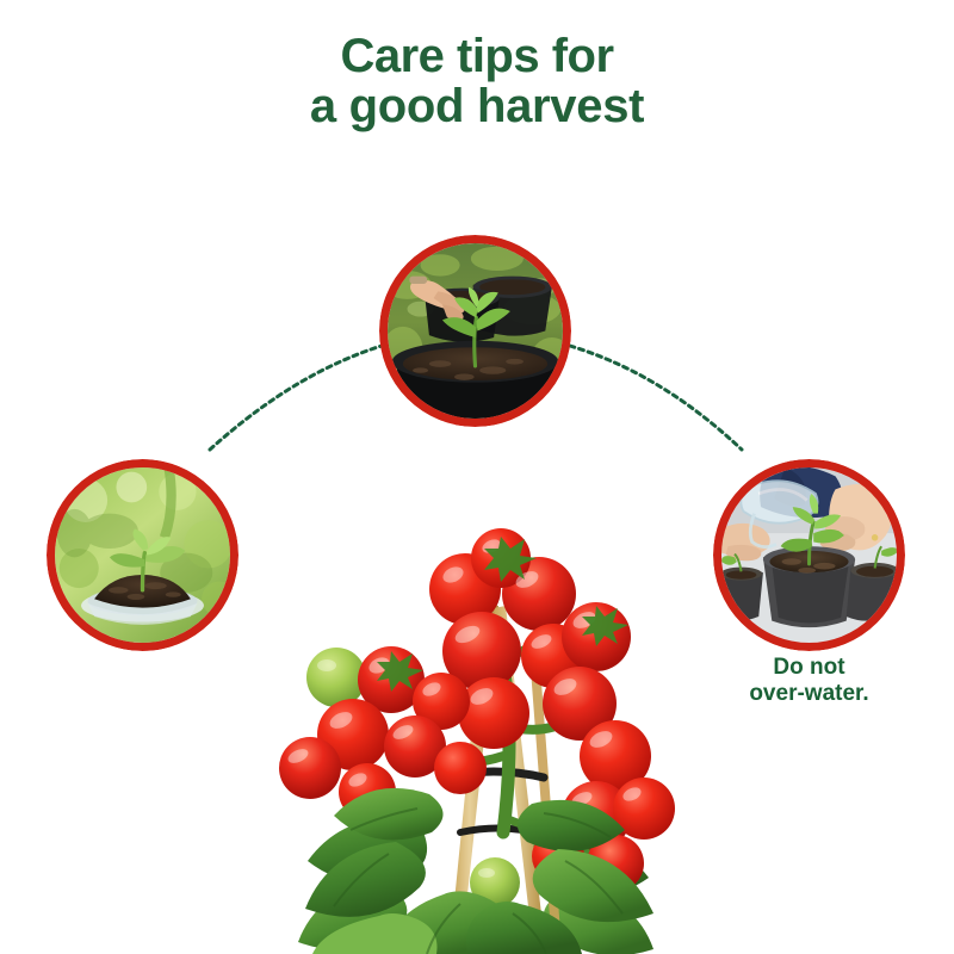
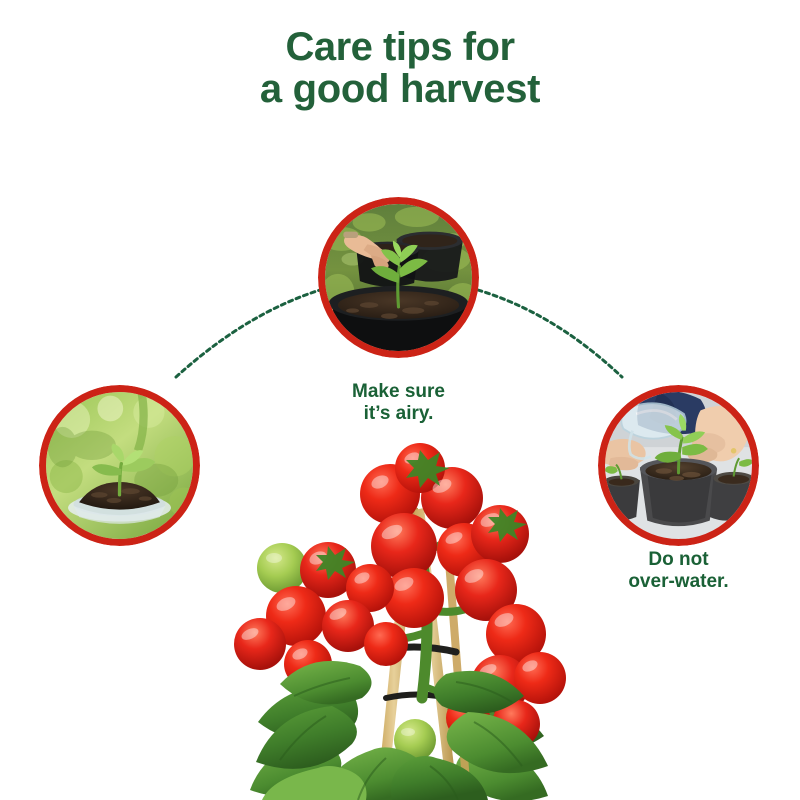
  Care tips for
  a good harvest
+ Make sure
+ it’s airy.
  Do not
  over-water.
